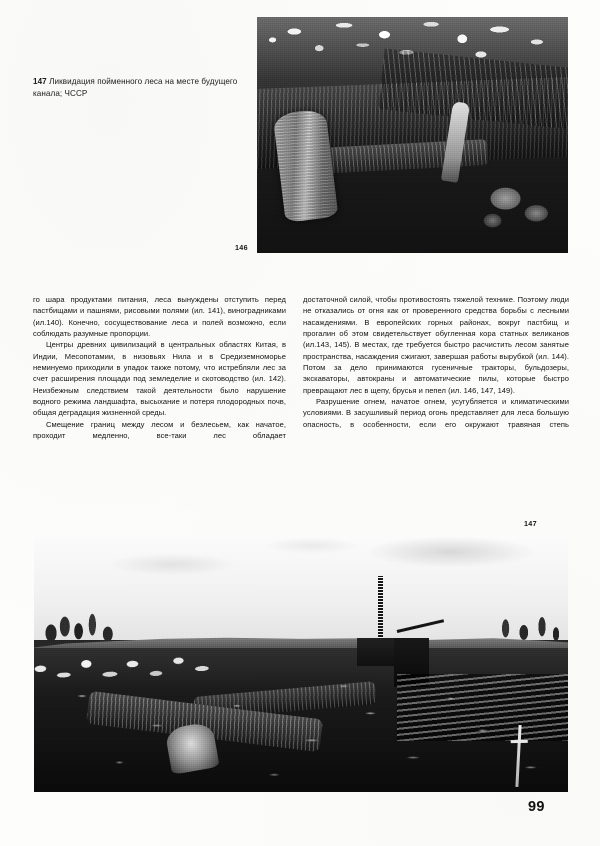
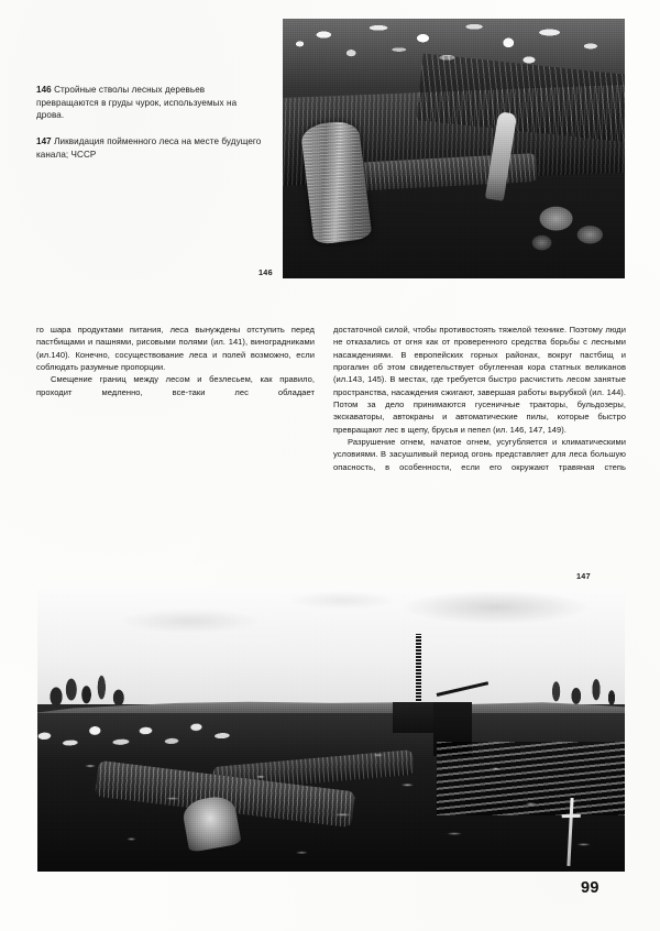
+ 146 Стройные стволы лесных деревьев превращаются в груды чурок, используемых на дрова.
  147 Ликвидация пойменного леса на месте будущего канала; ЧССР
  146
  го шара продуктами питания, леса вынуждены отступить перед пастбищами и пашнями, рисовыми полями (ил. 141), виноградниками (ил.140). Конечно, сосуществование леса и полей возможно, если соблюдать разумные пропорции.
- Центры древних цивилизаций в центральных областях Китая, в Индии, Месопотамии, в низовьях Нила и в Средиземноморье неминуемо приходили в упадок также потому, что истребляли лес за счет расширения площади под земледелие и скотоводство (ил. 142). Неизбежным следствием такой деятельности было нарушение водного режима ландшафта, высыхание и потеря плодородных почв, общая деградация жизненной среды.
- Смещение границ между лесом и безлесьем, как начатое, проходит медленно, все-таки лес обладает
+ Смещение границ между лесом и безлесьем, как правило, проходит медленно, все-таки лес обладает
  достаточной силой, чтобы противостоять тяжелой технике. Поэтому люди не отказались от огня как от проверенного средства борьбы с лесными насаждениями. В европейских горных районах, вокруг пастбищ и прогалин об этом свидетельствует обугленная кора статных великанов (ил.143, 145). В местах, где требуется быстро расчистить лесом занятые пространства, насаждения сжигают, завершая работы вырубкой (ил. 144). Потом за дело принимаются гусеничные тракторы, бульдозеры, экскаваторы, автокраны и автоматические пилы, которые быстро превращают лес в щепу, брусья и пепел (ил. 146, 147, 149).
  Разрушение огнем, начатое огнем, усугубляется и климатическими условиями. В засушливый период огонь представляет для леса большую опасность, в особенности, если его окружают травяная степь
  147
  99
